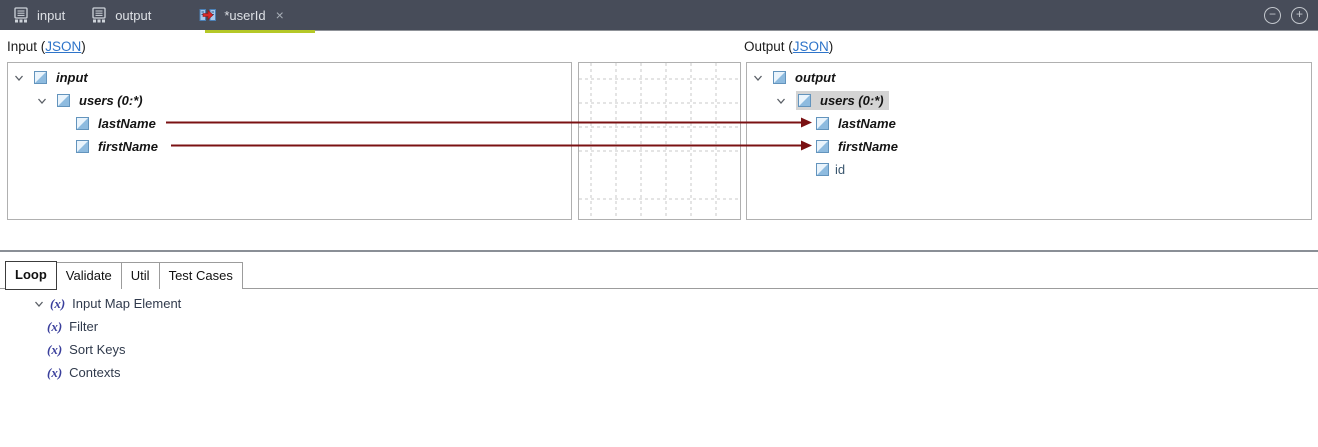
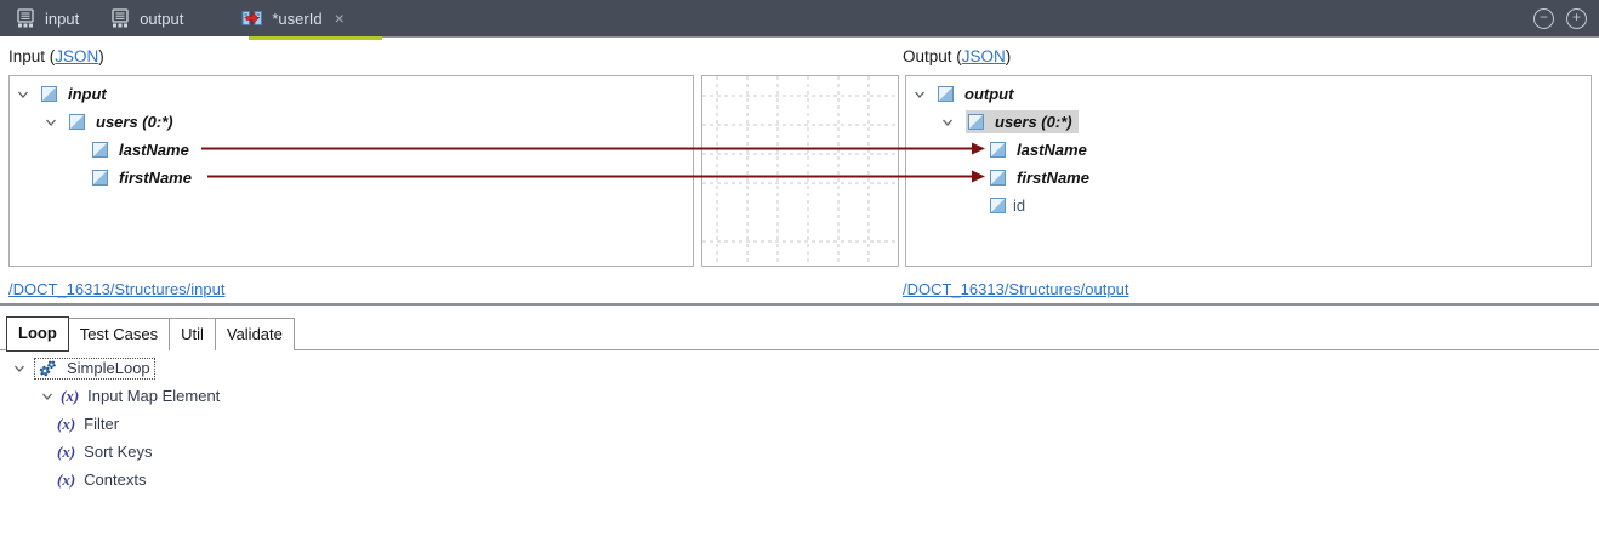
  input
  output
  *userId
  ×
  −
  +
  Input (JSON)
  Output (JSON)
  input
  users (0:*)
  lastName
  firstName
  output
  users (0:*)
  lastName
  firstName
  id
+ /DOCT_16313/Structures/input
+ /DOCT_16313/Structures/output
  Loop
- Validate
+ Test Cases
  Util
- Test Cases
+ Validate
+ SimpleLoop
  (x)
  Input Map Element
  (x)
  Filter
  (x)
  Sort Keys
  (x)
  Contexts
